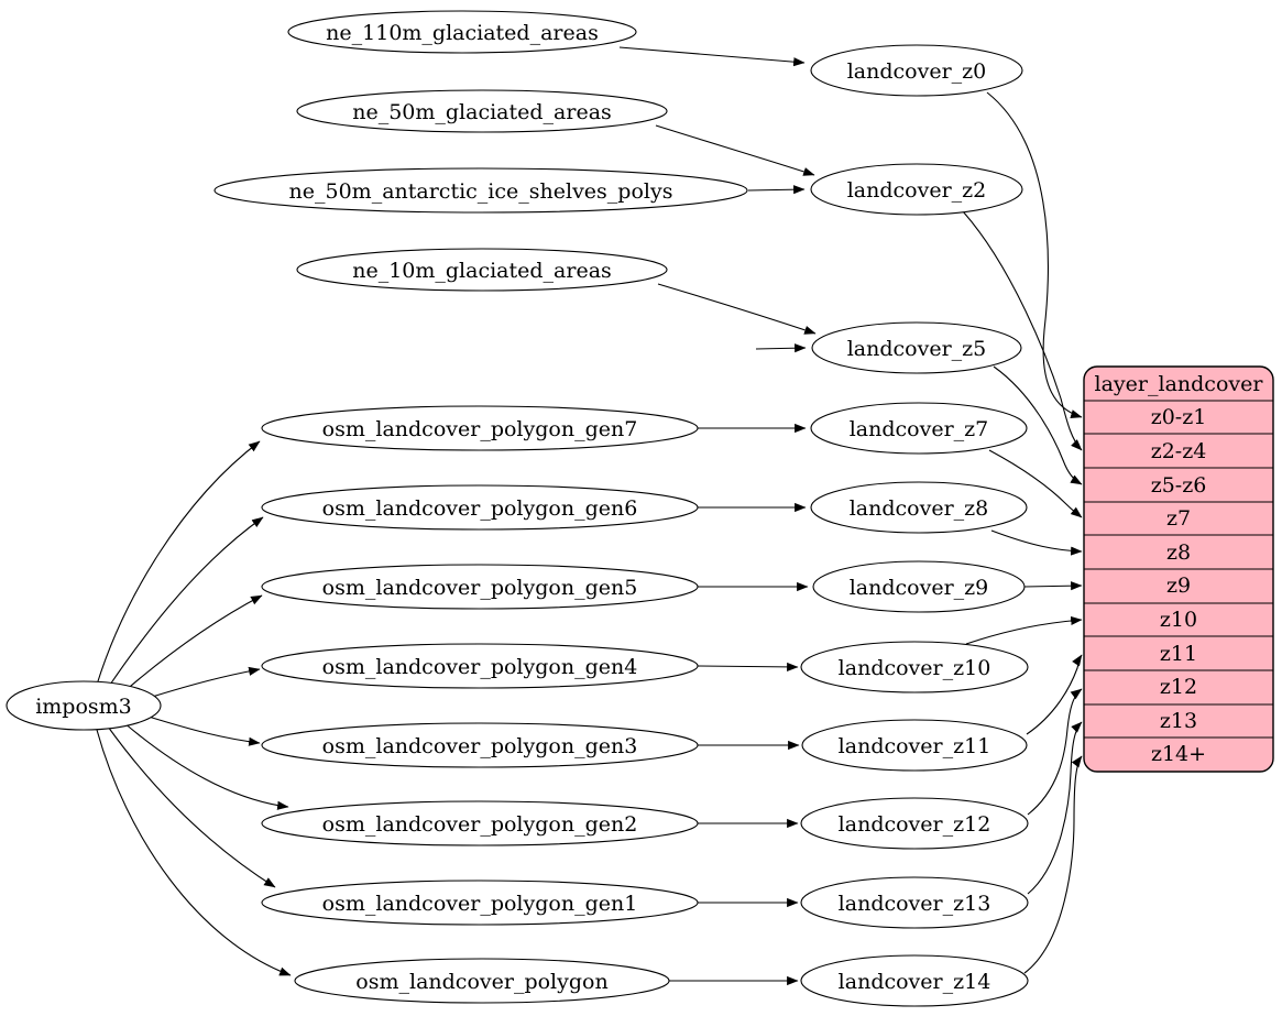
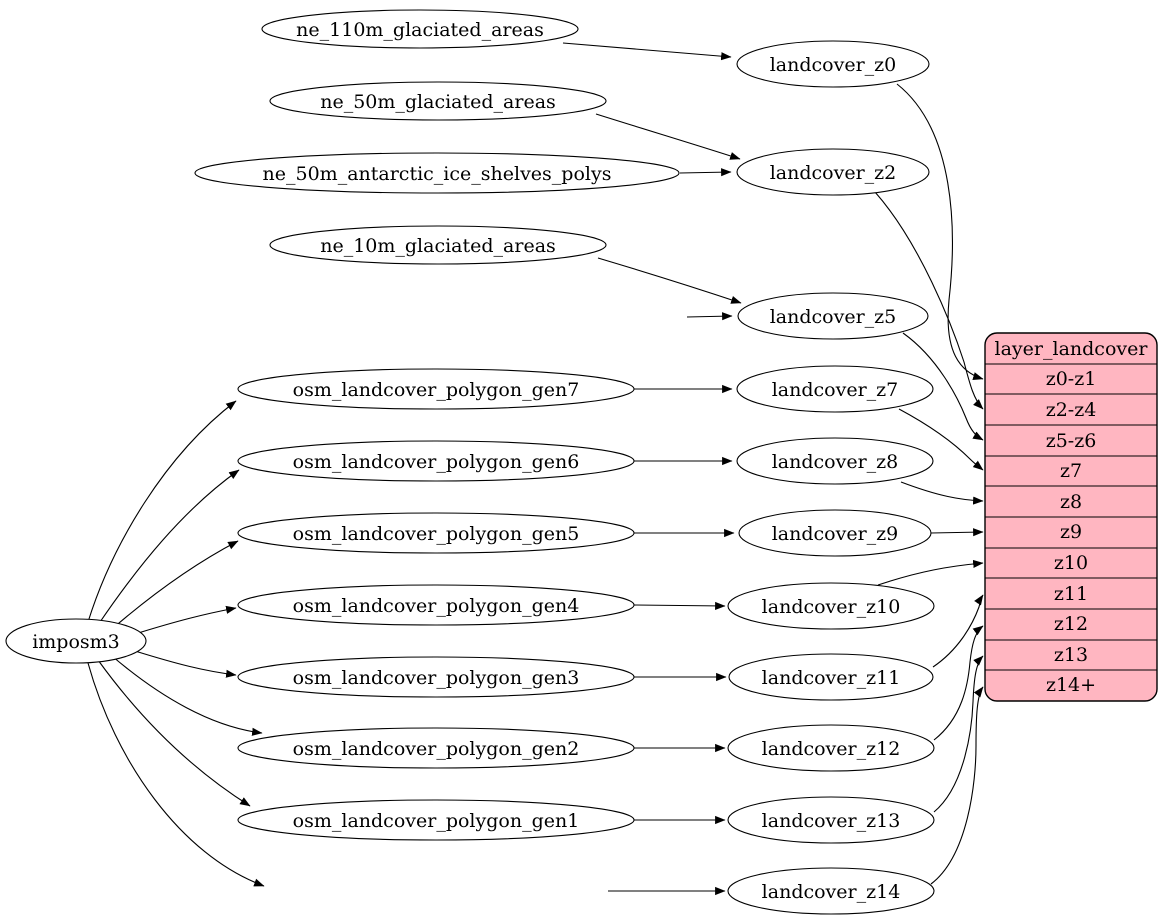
  imposm3
  ne_110m_glaciated_areas
  ne_50m_glaciated_areas
  ne_50m_antarctic_ice_shelves_polys
  ne_10m_glaciated_areas
  osm_landcover_polygon_gen7
  osm_landcover_polygon_gen6
  osm_landcover_polygon_gen5
  osm_landcover_polygon_gen4
  osm_landcover_polygon_gen3
  osm_landcover_polygon_gen2
  osm_landcover_polygon_gen1
- osm_landcover_polygon
  landcover_z0
  landcover_z2
  landcover_z5
  landcover_z7
  landcover_z8
  landcover_z9
  landcover_z10
  landcover_z11
  landcover_z12
  landcover_z13
  landcover_z14
  layer_landcover
  z0-z1
  z2-z4
  z5-z6
  z7
  z8
  z9
  z10
  z11
  z12
  z13
  z14+
